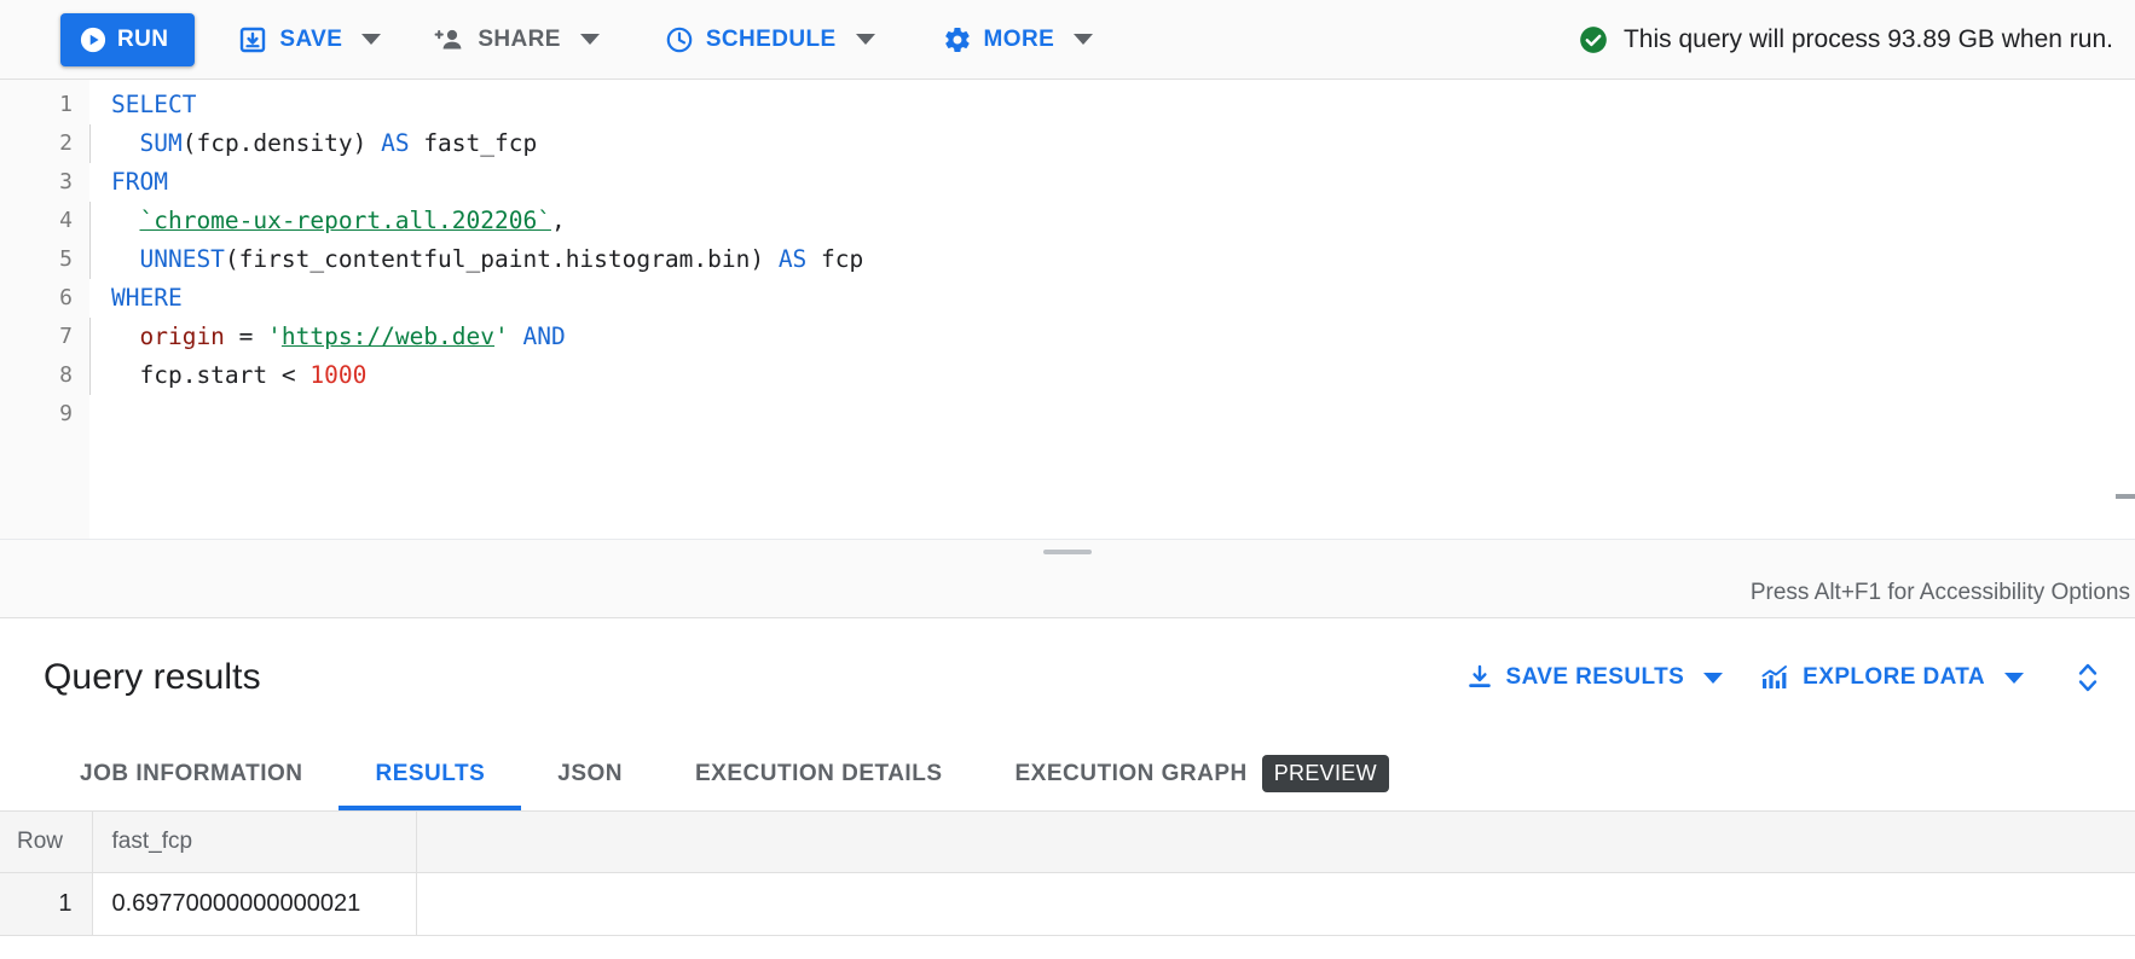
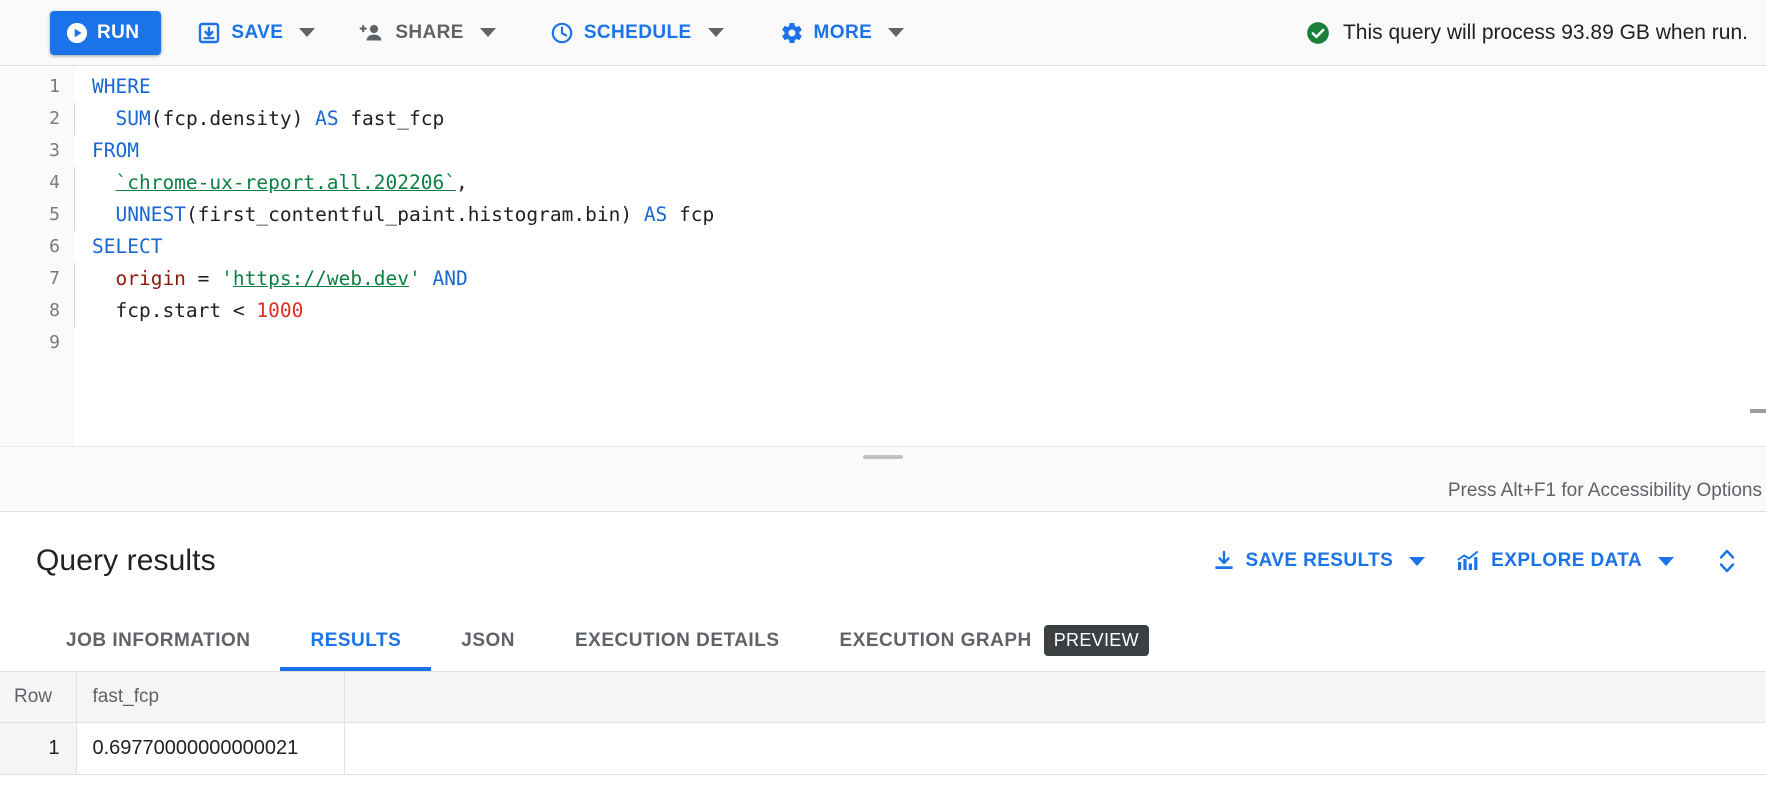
  RUN
  SAVE
  SHARE
  SCHEDULE
  MORE
  This query will process 93.89 GB when run.
  1
  2
  3
  4
  5
  6
  7
  8
  9
- SELECT
+ WHERE
  SUM(fcp.density) AS fast_fcp
  FROM
  `chrome-ux-report.all.202206`,
  UNNEST(first_contentful_paint.histogram.bin) AS fcp
- WHERE
+ SELECT
  origin = 'https://web.dev' AND
  fcp.start < 1000
  Press Alt+F1 for Accessibility Options
  Query results
  SAVE RESULTS
  EXPLORE DATA
  JOB INFORMATION
  RESULTS
  JSON
  EXECUTION DETAILS
  EXECUTION GRAPH
  PREVIEW
  Row	fast_fcp
  1	0.69770000000000021
